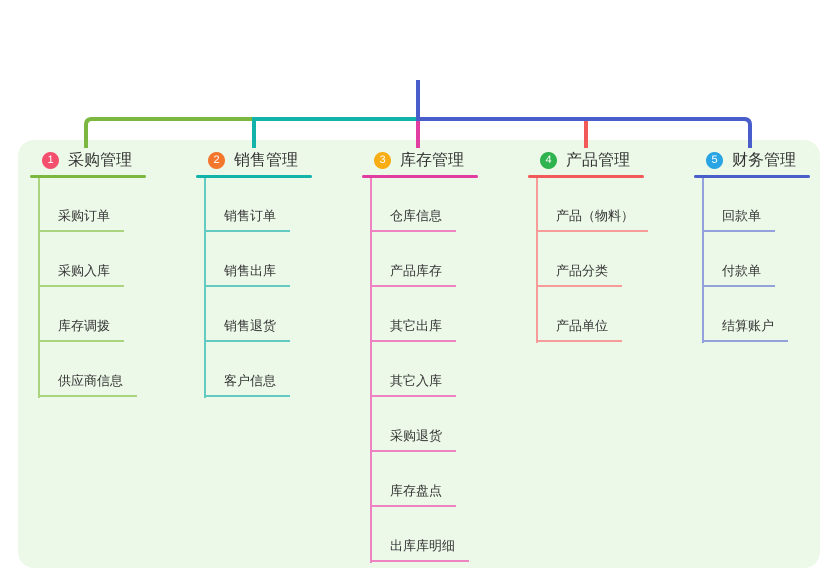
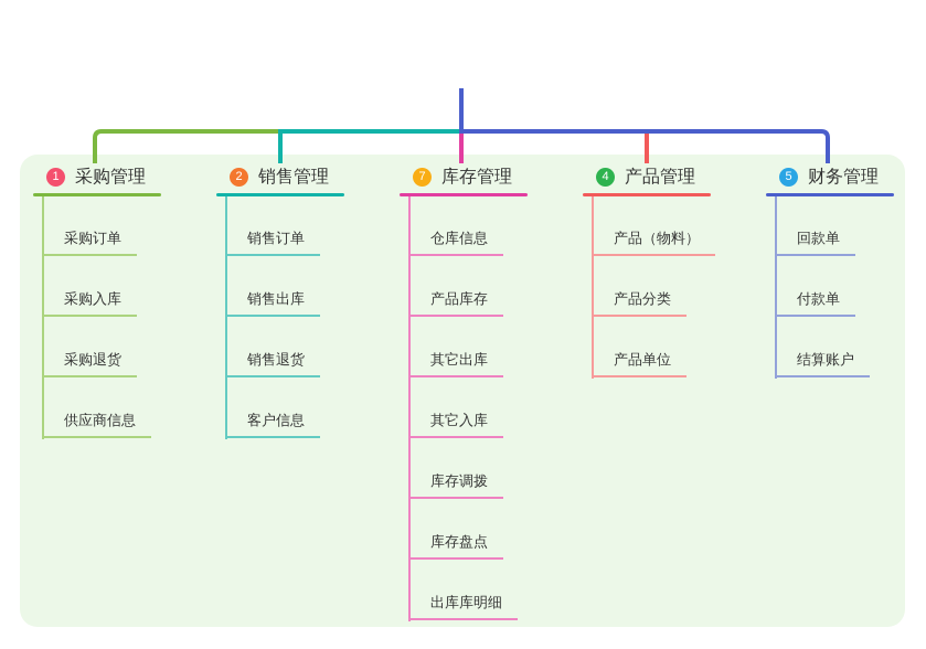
  1
  采购管理
  采购订单
  采购入库
- 库存调拨
+ 采购退货
  供应商信息
  2
  销售管理
  销售订单
  销售出库
  销售退货
  客户信息
- 3
+ 7
  库存管理
  仓库信息
  产品库存
  其它出库
  其它入库
- 采购退货
+ 库存调拨
  库存盘点
  出库库明细
  4
  产品管理
  产品（物料）
  产品分类
  产品单位
  5
  财务管理
  回款单
  付款单
  结算账户
